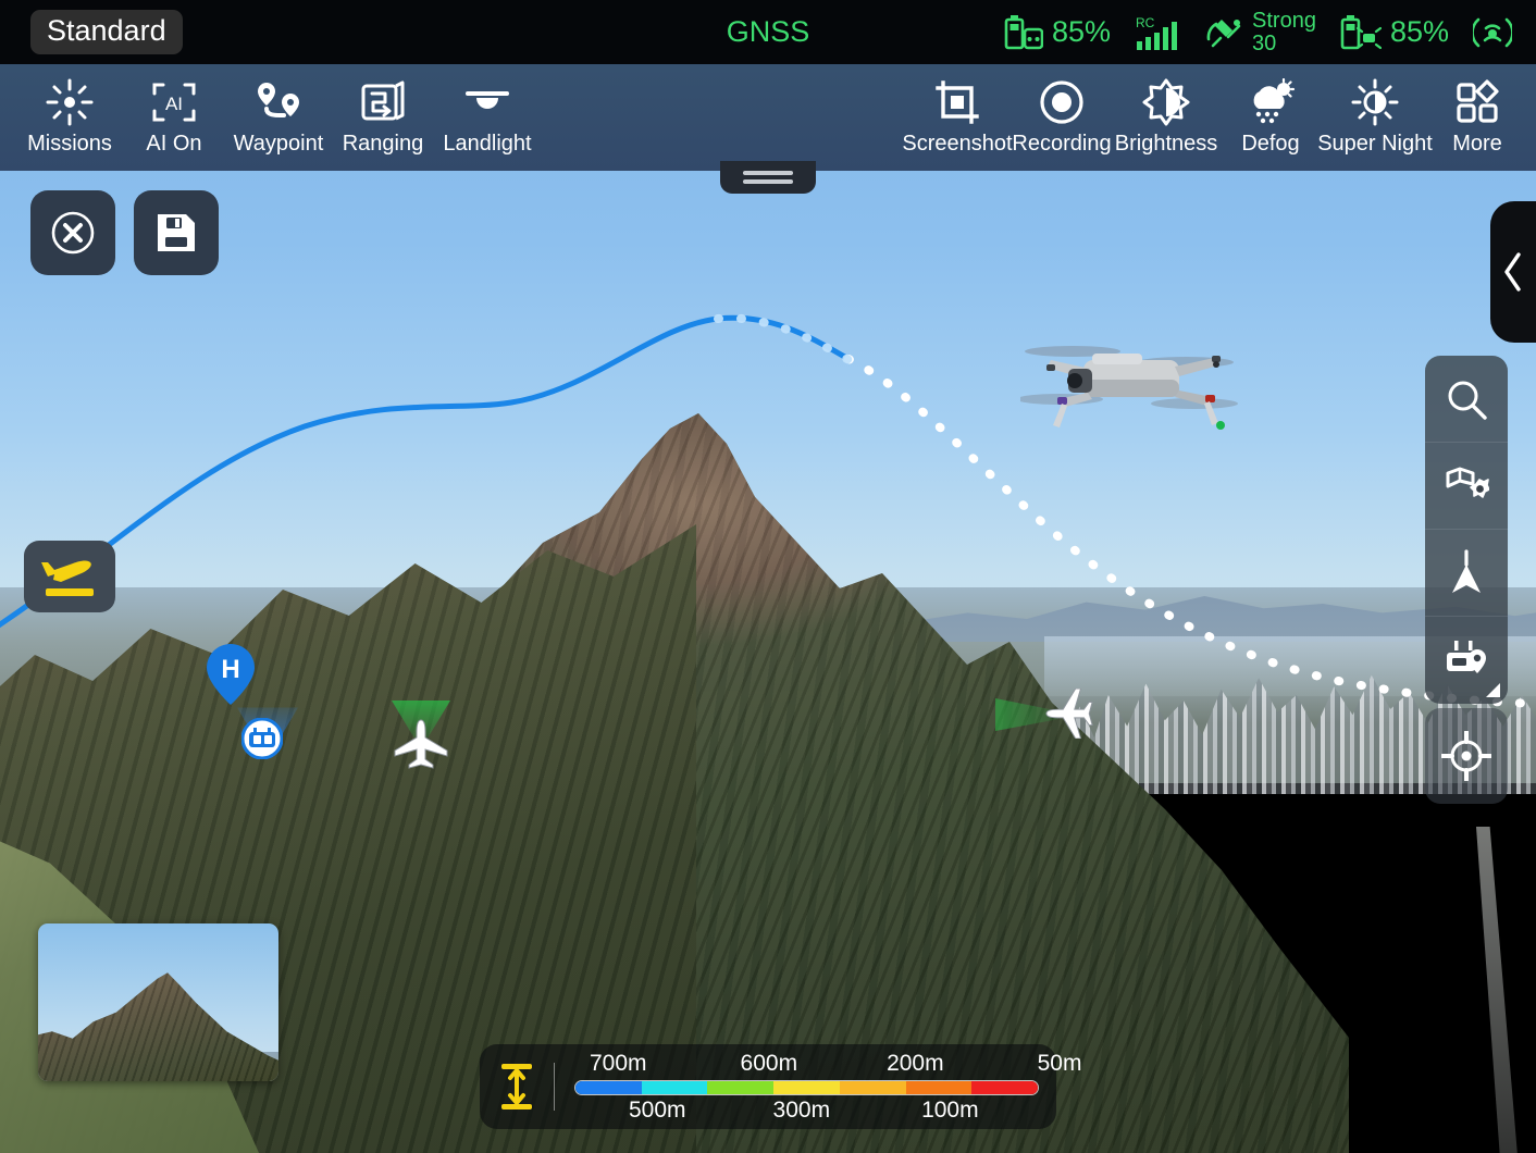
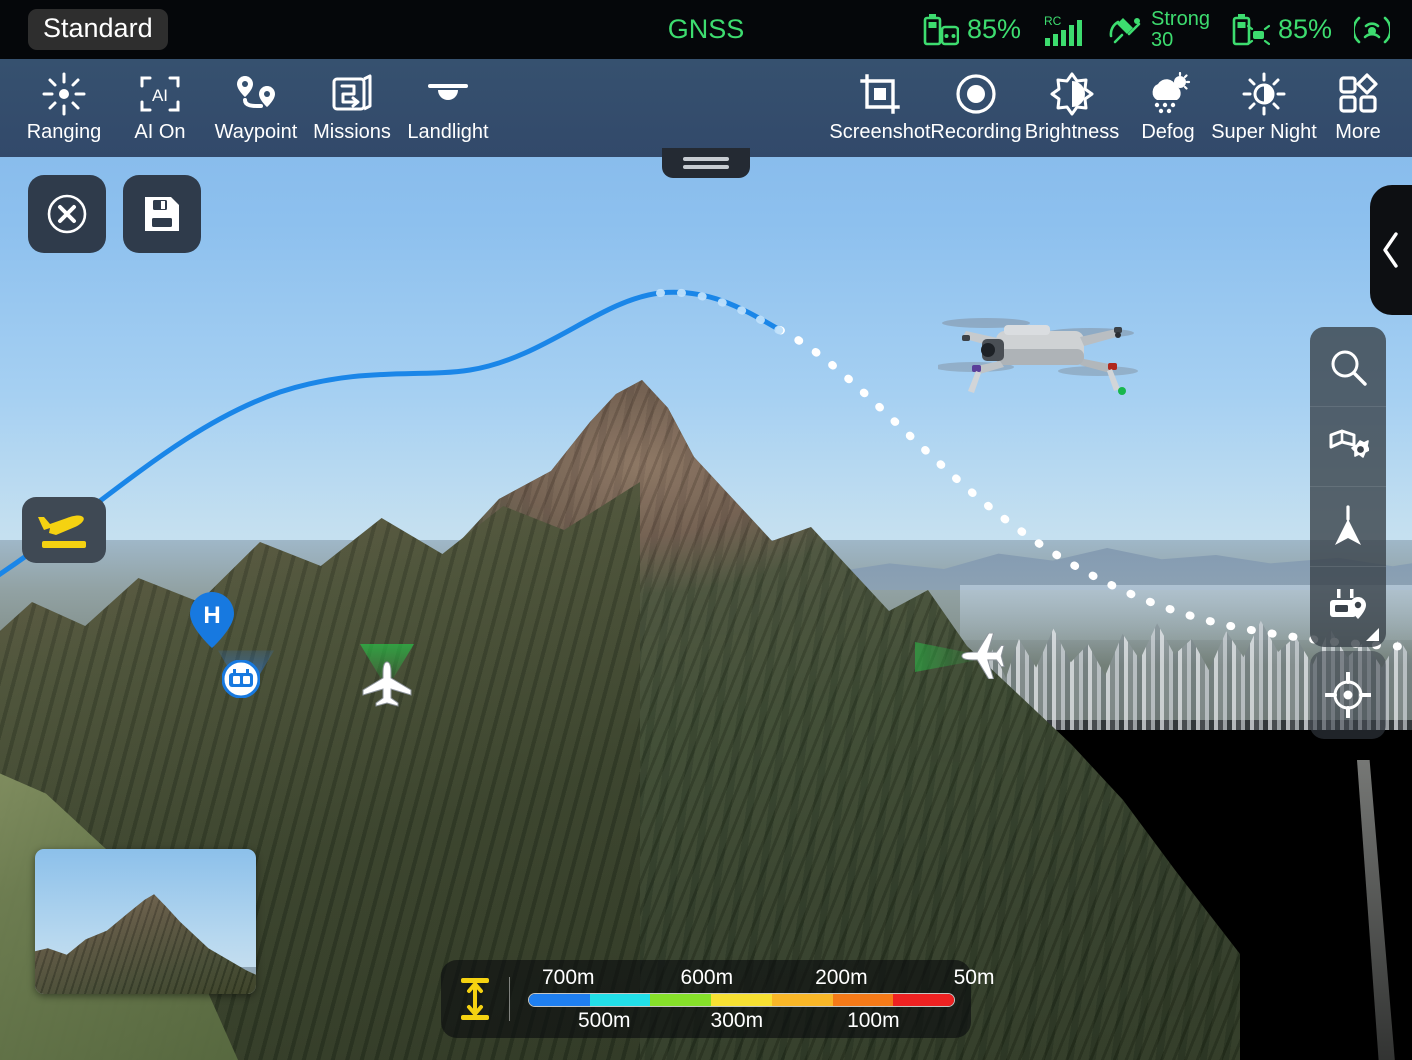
  H
  Standard
  GNSS
  85%
  RC
  Strong
  30
  85%
- Missions
+ Ranging
  AI
  AI On
  Waypoint
- Ranging
+ Missions
  Landlight
  Screenshot
  Recording
  Brightness
  Defog
  Super Night
  More
  700m
  600m
  200m
  50m
  500m
  300m
  100m
